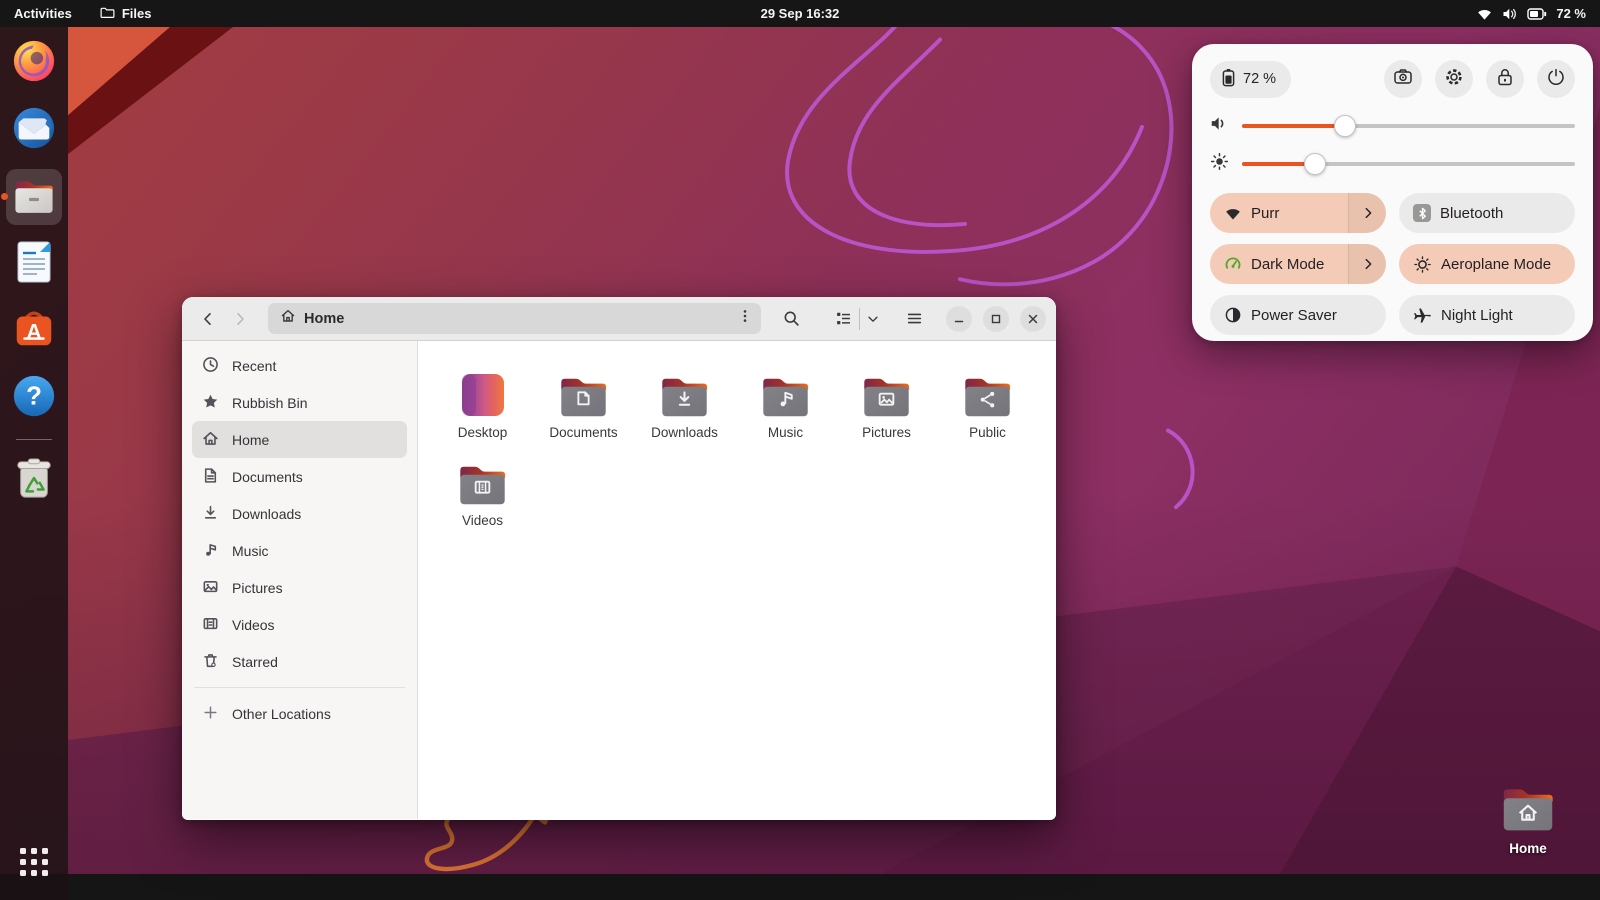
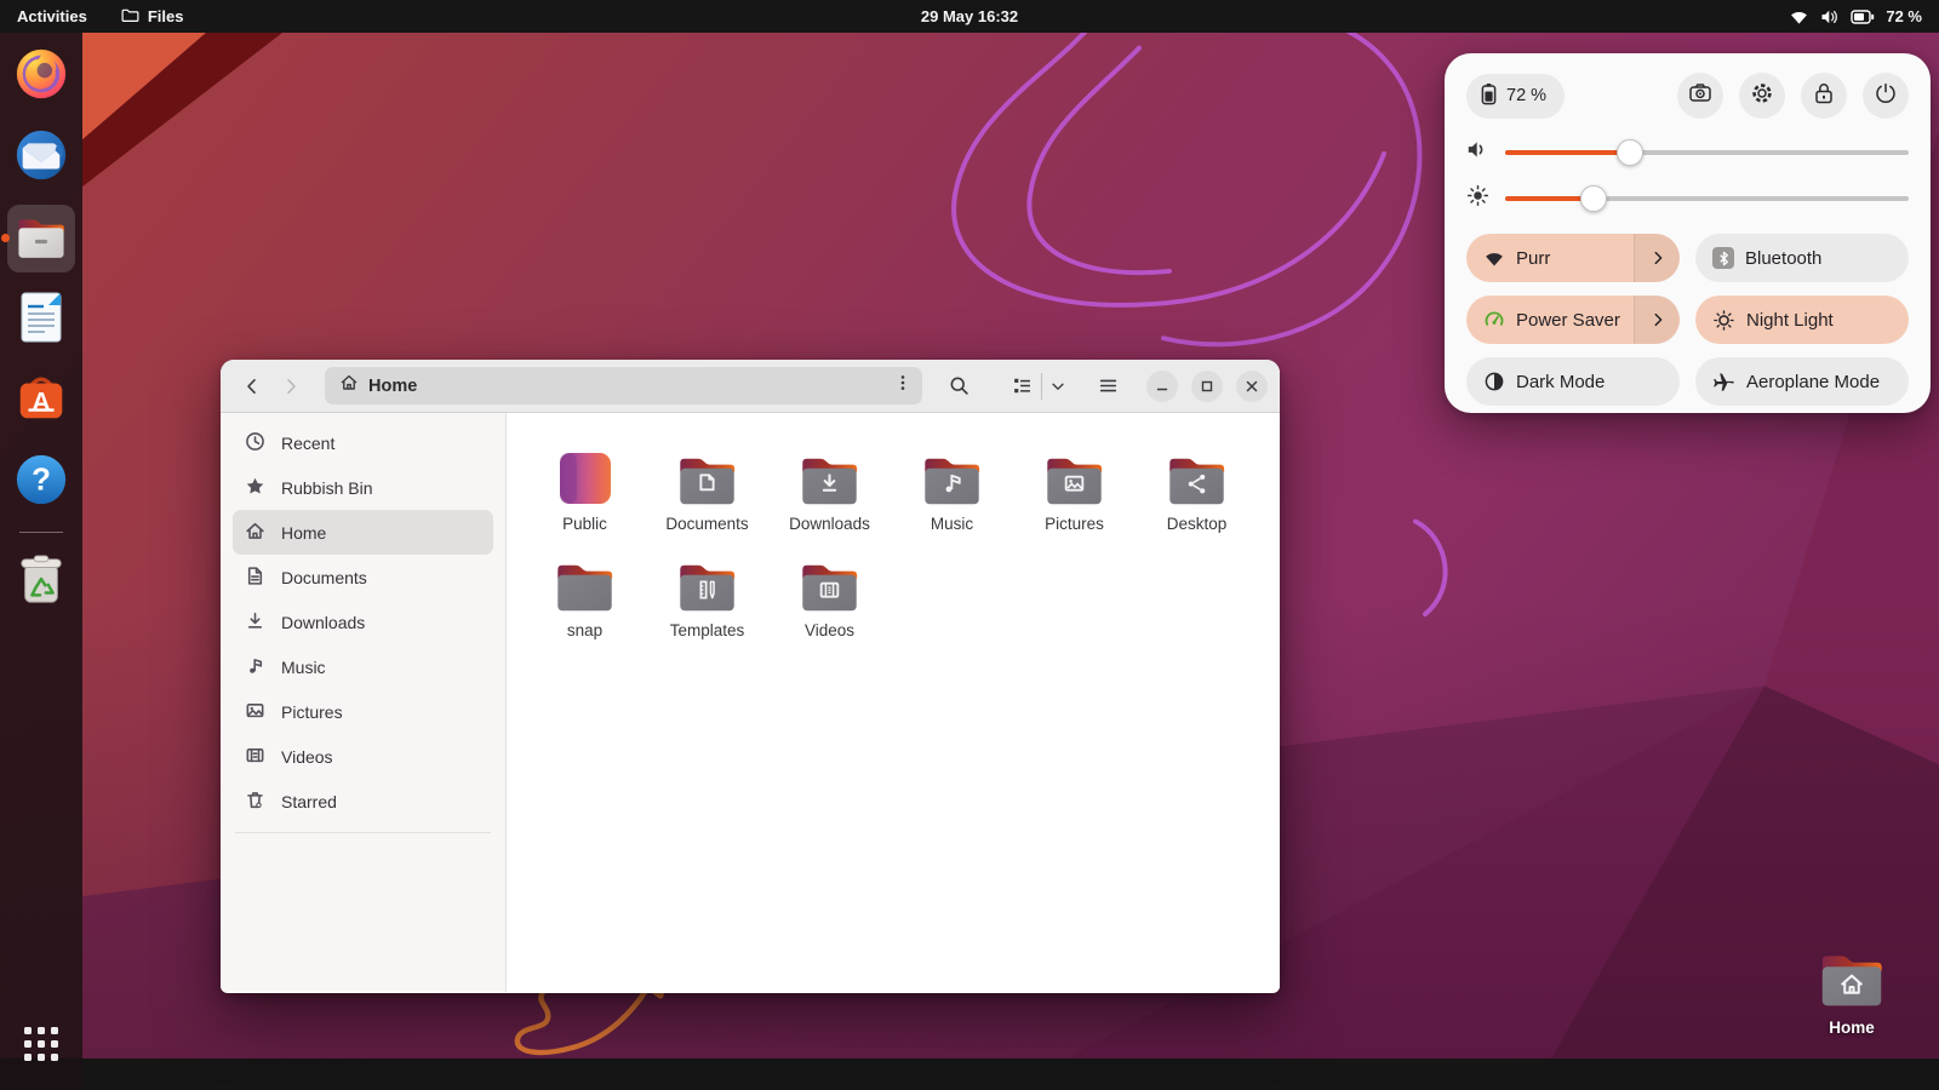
  Activities
  Files
- 29 Sep 16:32
+ 29 May 16:32
  72 %
  A
  ?
  Home
  Recent
  Rubbish Bin
  Home
  Documents
  Downloads
  Music
  Pictures
  Videos
  Starred
- Other Locations
- Desktop
+ Public
  Documents
  Downloads
  Music
  Pictures
- Public
+ Desktop
+ snap
+ Templates
  Videos
  72 %
  Purr
  Bluetooth
- Dark Mode
+ Power Saver
- Aeroplane Mode
+ Night Light
- Power Saver
+ Dark Mode
- Night Light
+ Aeroplane Mode
  Home
